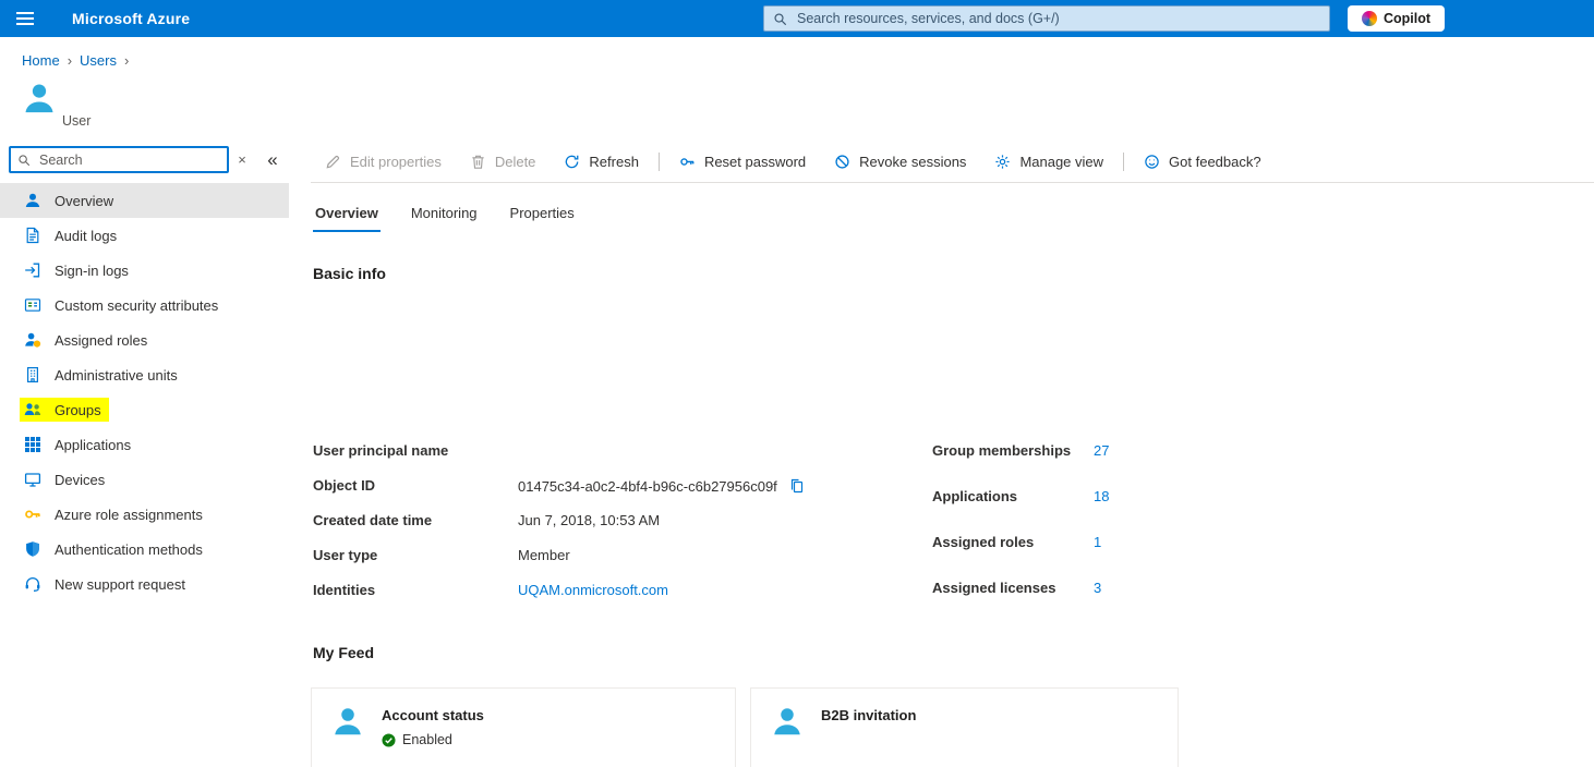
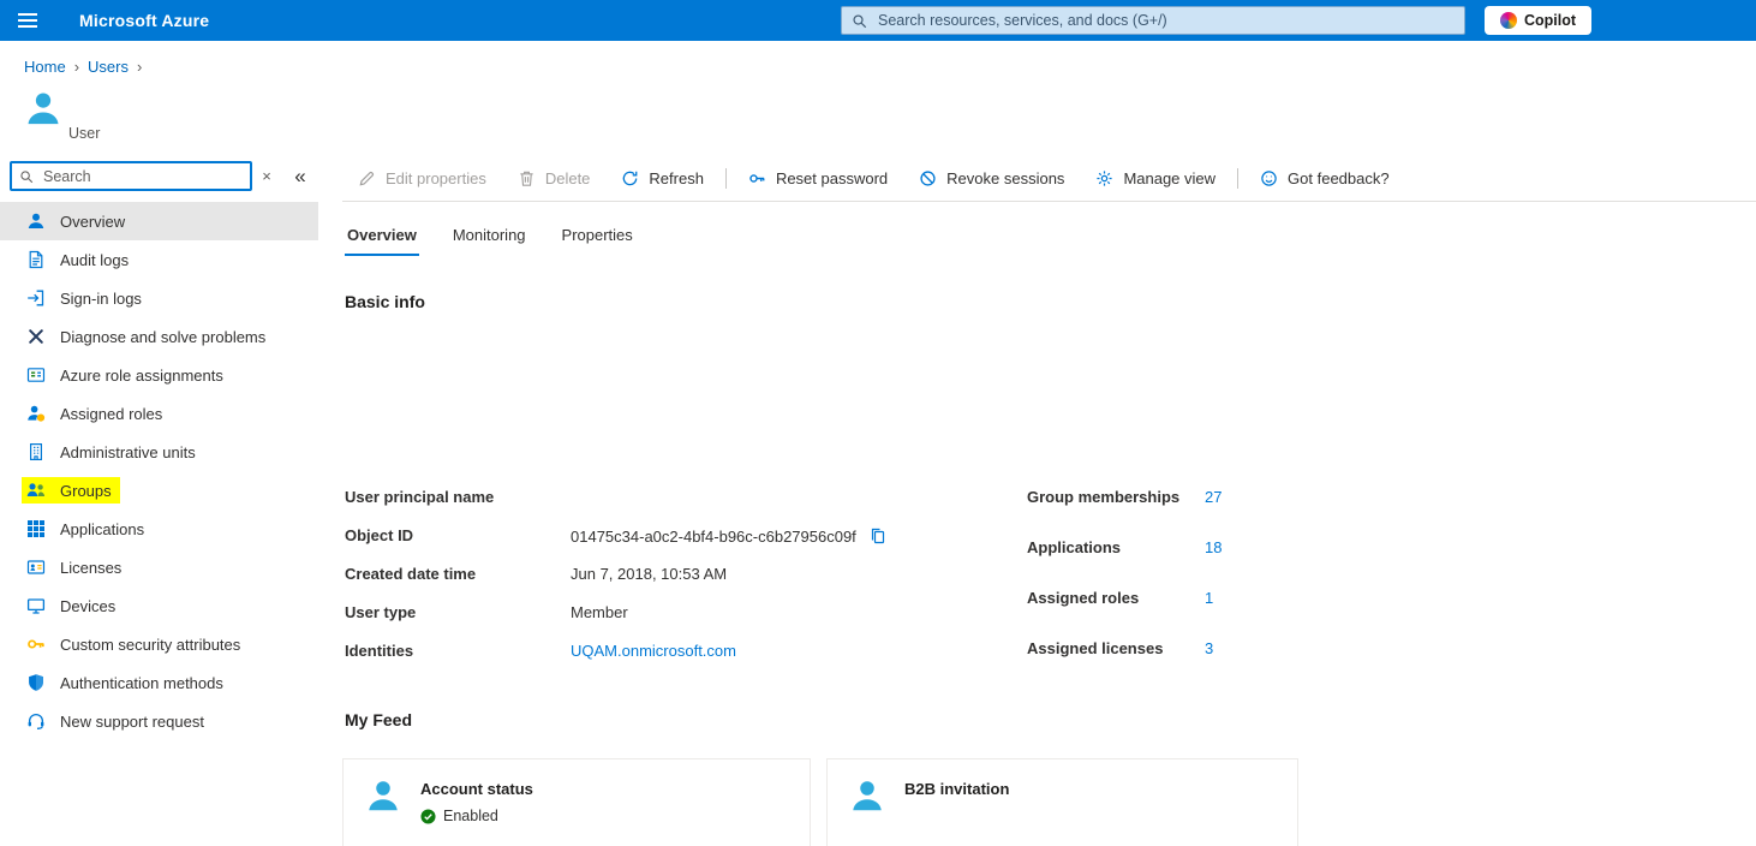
  Microsoft Azure
  Search resources, services, and docs (G+/)
  Copilot
  Home
  Users
  User
  Search
  ×
  «
  Overview
  Audit logs
  Sign-in logs
+ Diagnose and solve problems
- Custom security attributes
+ Azure role assignments
  Assigned roles
  Administrative units
  Groups
  Applications
+ Licenses
  Devices
- Azure role assignments
+ Custom security attributes
  Authentication methods
  New support request
  Edit properties
  Delete
  Refresh
  Reset password
  Revoke sessions
  Manage view
  Got feedback?
  Overview
  Monitoring
  Properties
  Basic info
  User principal name
  Object ID
  01475c34-a0c2-4bf4-b96c-c6b27956c09f
  Created date time
  Jun 7, 2018, 10:53 AM
  User type
  Member
  Identities
  UQAM.onmicrosoft.com
  Group memberships
  27
  Applications
  18
  Assigned roles
  1
  Assigned licenses
  3
  My Feed
  Account status
  Enabled
  B2B invitation
